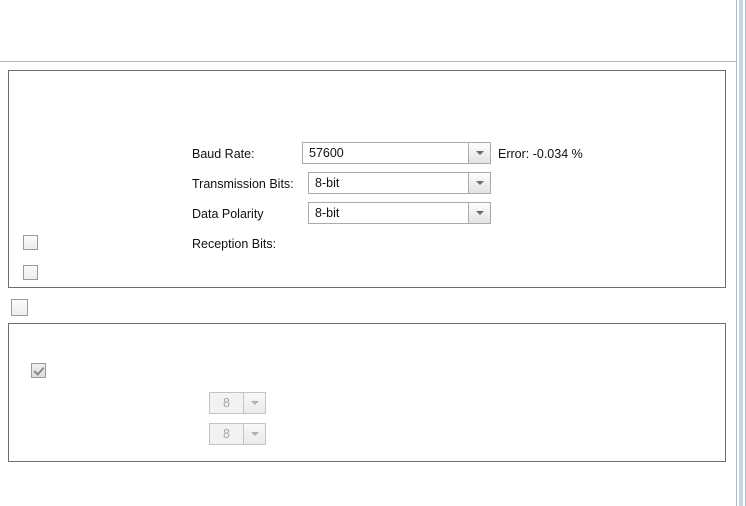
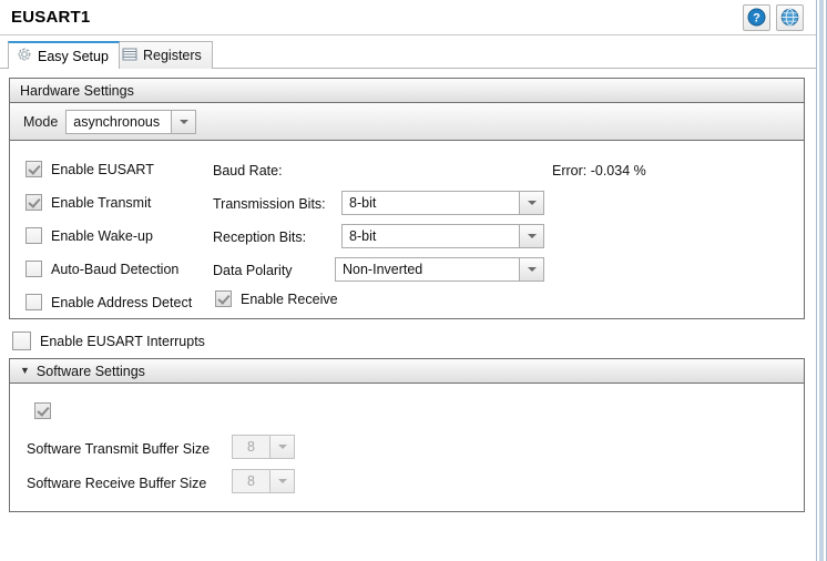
+ EUSART1
+ ?
+ Easy Setup
+ Registers
+ Hardware Settings
+ Mode
+ asynchronous
+ Enable EUSART
+ Enable Transmit
+ Enable Wake-up
+ Auto-Baud Detection
+ Enable Address Detect
  Baud Rate:
- 57600
  Error: -0.034 %
  Transmission Bits:
  8-bit
- Data Polarity
+ Reception Bits:
  8-bit
- Reception Bits:
+ Data Polarity
+ Non-Inverted
+ Enable Receive
+ Enable EUSART Interrupts
+ ▼
+ Software Settings
+ Software Transmit Buffer Size
  8
+ Software Receive Buffer Size
  8
